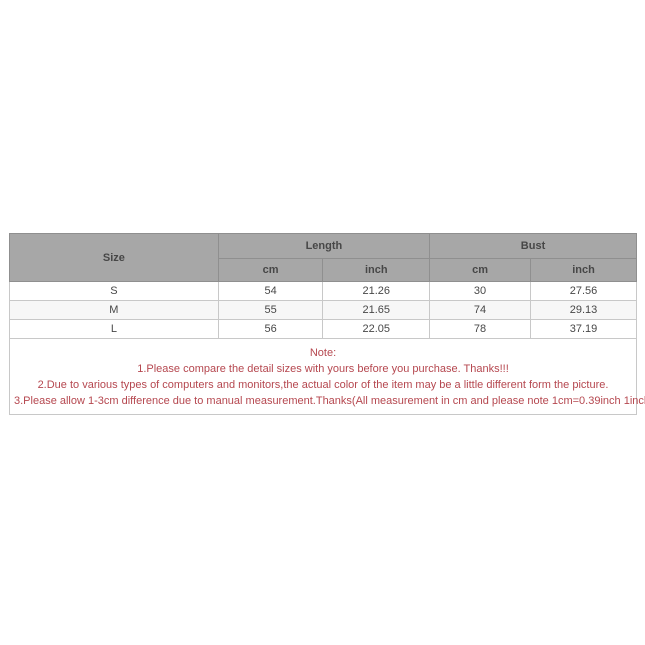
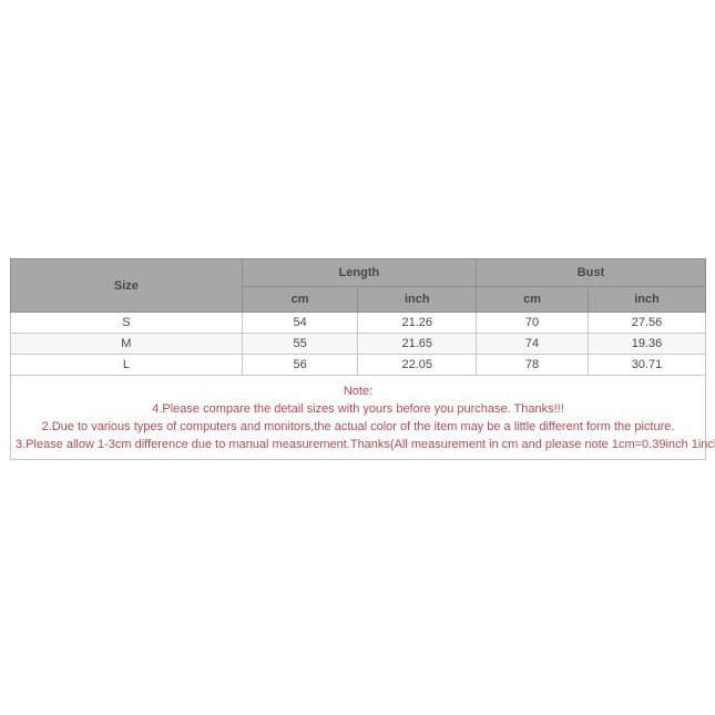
  Size	Length	Bust
  cm	inch	cm	inch
- S	54	21.26	30	27.56
+ S	54	21.26	70	27.56
- M	55	21.65	74	29.13
+ M	55	21.65	74	19.36
- L	56	22.05	78	37.19
+ L	56	22.05	78	30.71
- Note: 1.Please compare the detail sizes with yours before you purchase. Thanks!!! 2.Due to various types of computers and monitors,the actual color of the item may be a little different form the picture. 3.Please allow 1-3cm difference due to manual measurement.Thanks(All measurement in cm and please note 1cm=0.39inch 1inc
+ Note: 4.Please compare the detail sizes with yours before you purchase. Thanks!!! 2.Due to various types of computers and monitors,the actual color of the item may be a little different form the picture. 3.Please allow 1-3cm difference due to manual measurement.Thanks(All measurement in cm and please note 1cm=0.39inch 1inc
